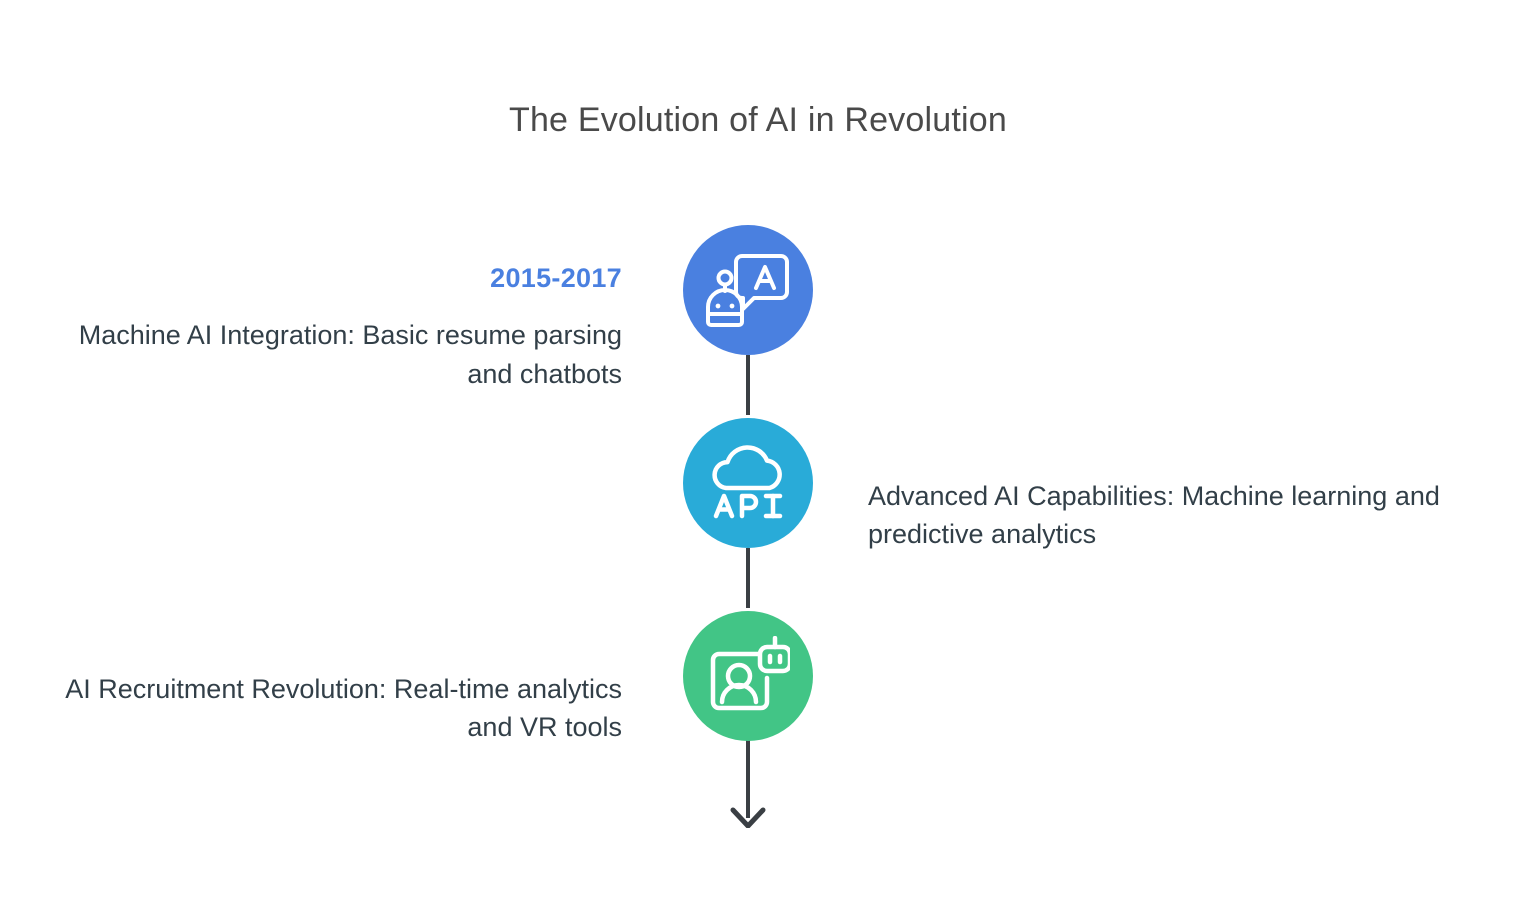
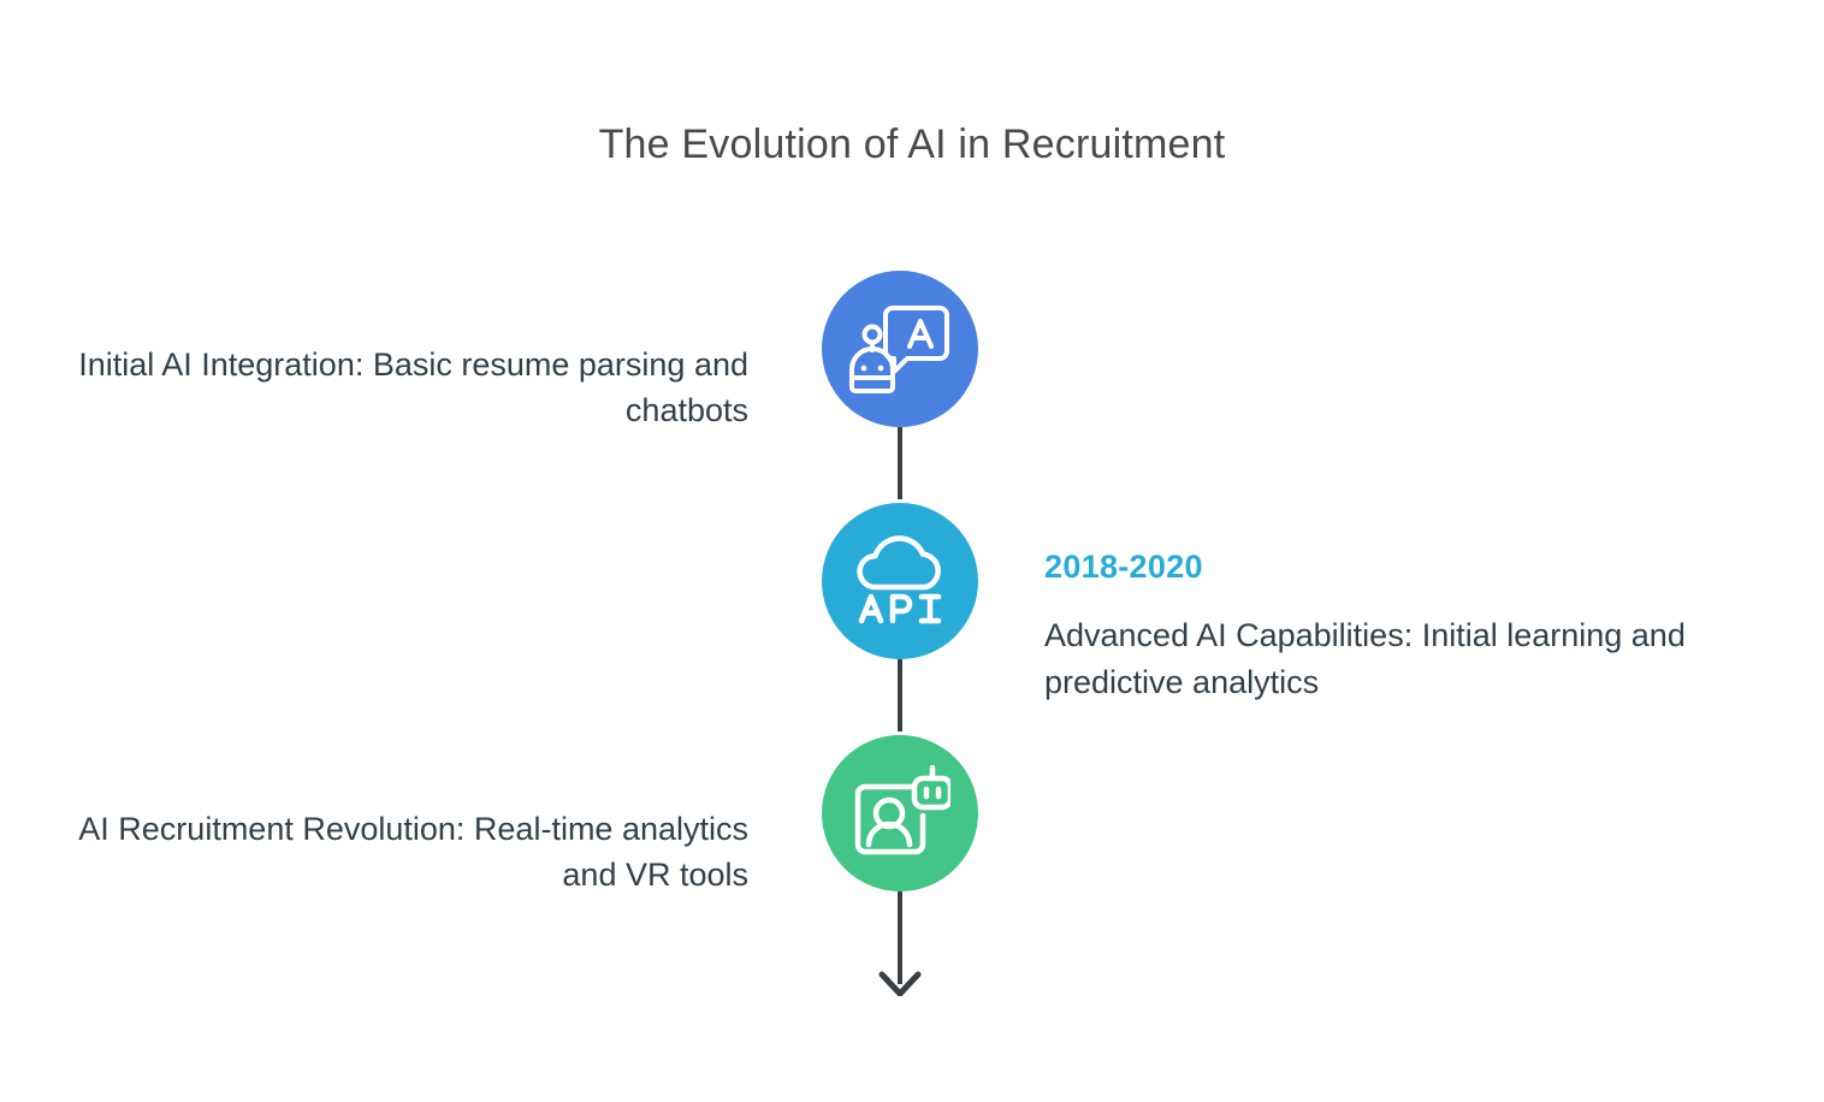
- The Evolution of AI in Revolution
+ The Evolution of AI in Recruitment
- 2015-2017
- Machine AI Integration: Basic resume parsing and chatbots
+ Initial AI Integration: Basic resume parsing and chatbots
+ 2018-2020
- Advanced AI Capabilities: Machine learning and predictive analytics
+ Advanced AI Capabilities: Initial learning and predictive analytics
  AI Recruitment Revolution: Real-time analytics and VR tools
